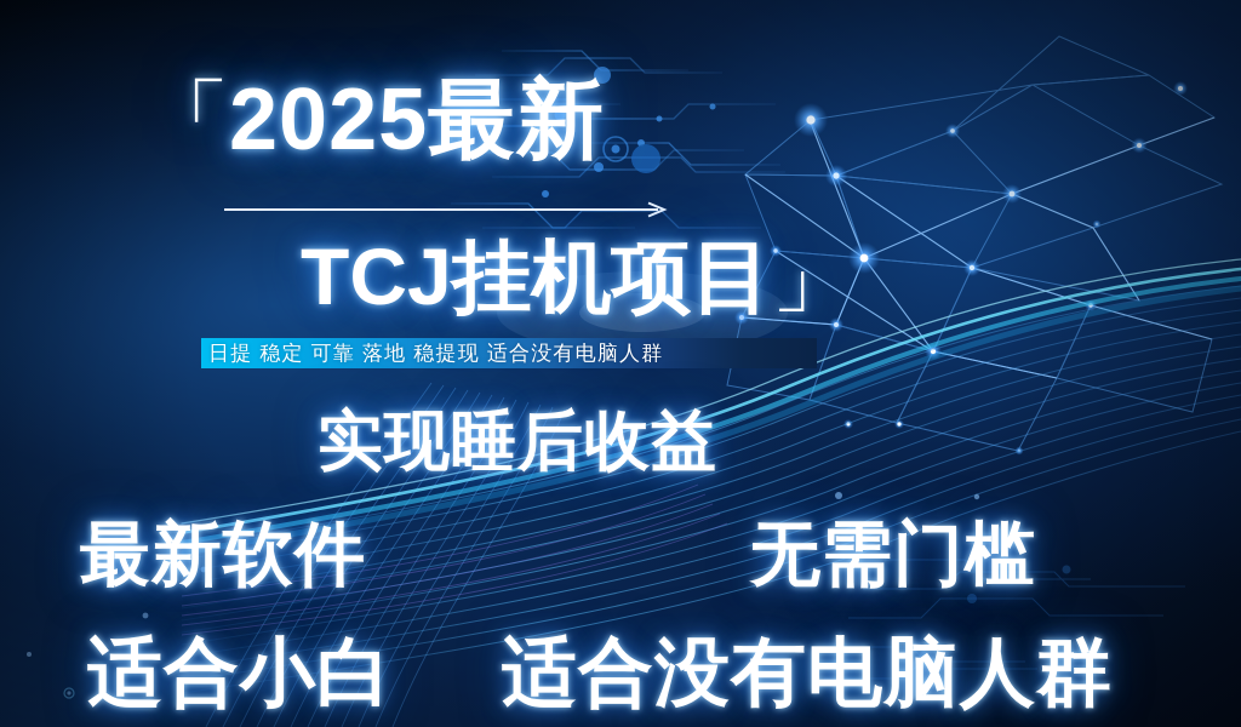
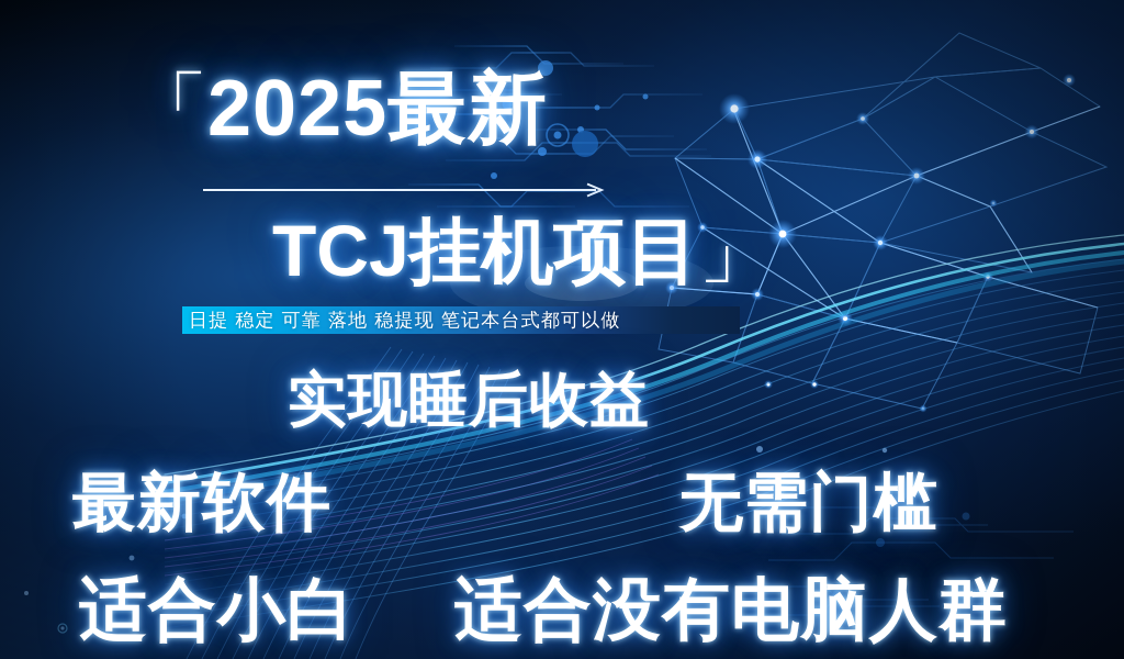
  「2025最新
  TCJ挂机项目」
- 日提 稳定 可靠 落地 稳提现 适合没有电脑人群
+ 日提 稳定 可靠 落地 稳提现 笔记本台式都可以做
  实现睡后收益
  最新软件
  无需门槛
  适合小白
  适合没有电脑人群
